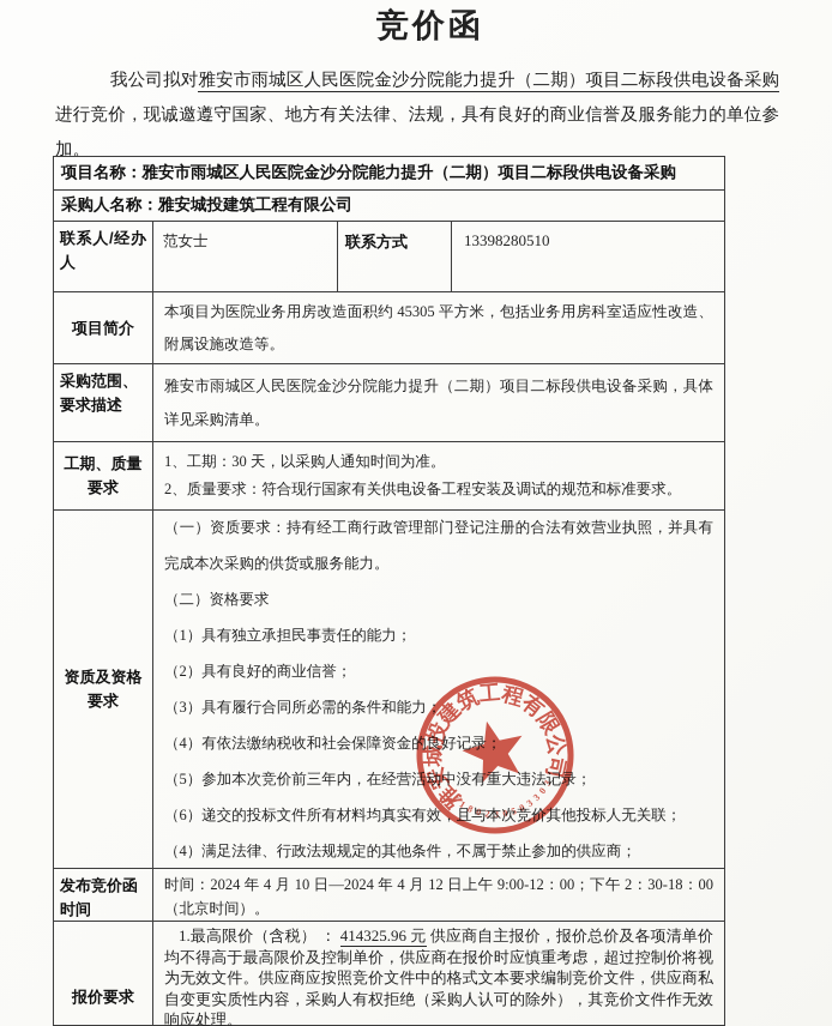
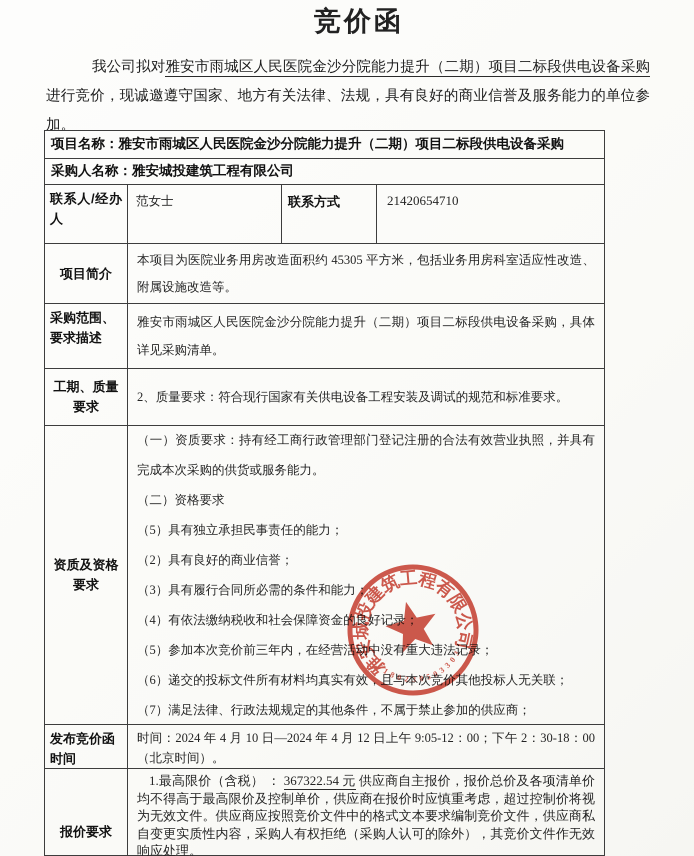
  竞价函
  我公司拟对雅安市雨城区人民医院金沙分院能力提升（二期）项目二标段供电设备采购进行竞价，现诚邀遵守国家、地方有关法律、法规，具有良好的商业信誉及服务能力的单位参加。
  项目名称：
  雅安市雨城区人民医院金沙分院能力提升（二期）项目二标段供电设备采购
  采购人名称：
  雅安城投建筑工程有限公司
  联系人/经办人
  范女士
  联系方式
- 13398280510
+ 21420654710
  项目简介
  本项目为医院业务用房改造面积约 45305 平方米，包括业务用房科室适应性改造、附属设施改造等。
  采购范围、要求描述
  雅安市雨城区人民医院金沙分院能力提升（二期）项目二标段供电设备采购，具体详见采购清单。
  工期、质量要求
- 1、工期：30 天，以采购人通知时间为准。
  2、质量要求：符合现行国家有关供电设备工程安装及调试的规范和标准要求。
  资质及资格要求
  （一）资质要求：持有经工商行政管理部门登记注册的合法有效营业执照，并具有完成本次采购的供货或服务能力。
  （二）资格要求
- （1）具有独立承担民事责任的能力；
+ （5）具有独立承担民事责任的能力；
  （2）具有良好的商业信誉；
  （3）具有履行合同所必需的条件和能力；
  （4）有依法缴纳税收和社会保障资金的良好记录；
  （5）参加本次竞价前三年内，在经营活动中没有重大违法记录；
  （6）递交的投标文件所有材料均真实有效，且与本次竞价其他投标人无关联；
- （4）满足法律、行政法规规定的其他条件，不属于禁止参加的供应商；
+ （7）满足法律、行政法规规定的其他条件，不属于禁止参加的供应商；
  发布竞价函时间
- 时间：2024 年 4 月 10 日—2024 年 4 月 12 日上午 9:00-12：00；下午 2：30-18：00（北京时间）。
+ 时间：2024 年 4 月 10 日—2024 年 4 月 12 日上午 9:05-12：00；下午 2：30-18：00（北京时间）。
  报价要求
- 1.最高限价（含税） ： 414325.96 元 供应商自主报价，报价总价及各项清单价均不得高于最高限价及控制单价，供应商在报价时应慎重考虑，超过控制价将视为无效文件。供应商应按照竞价文件中的格式文本要求编制竞价文件，供应商私自变更实质性内容，采购人有权拒绝（采购人认可的除外），其竞价文件作无效响应处理。
+ 1.最高限价（含税） ： 367322.54 元 供应商自主报价，报价总价及各项清单价均不得高于最高限价及控制单价，供应商在报价时应慎重考虑，超过控制价将视为无效文件。供应商应按照竞价文件中的格式文本要求编制竞价文件，供应商私自变更实质性内容，采购人有权拒绝（采购人认可的除外），其竞价文件作无效响应处理。
